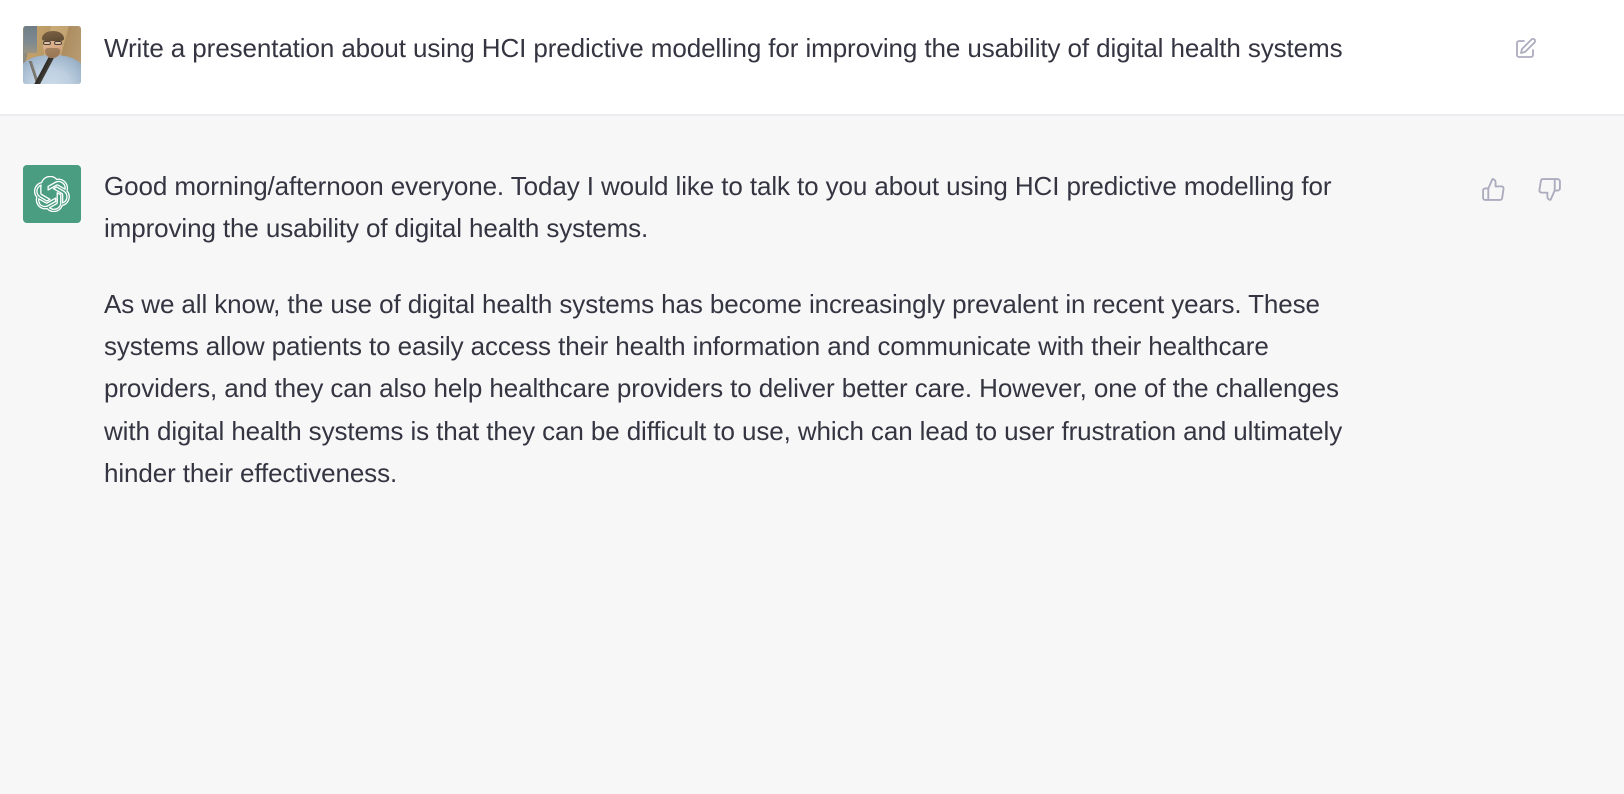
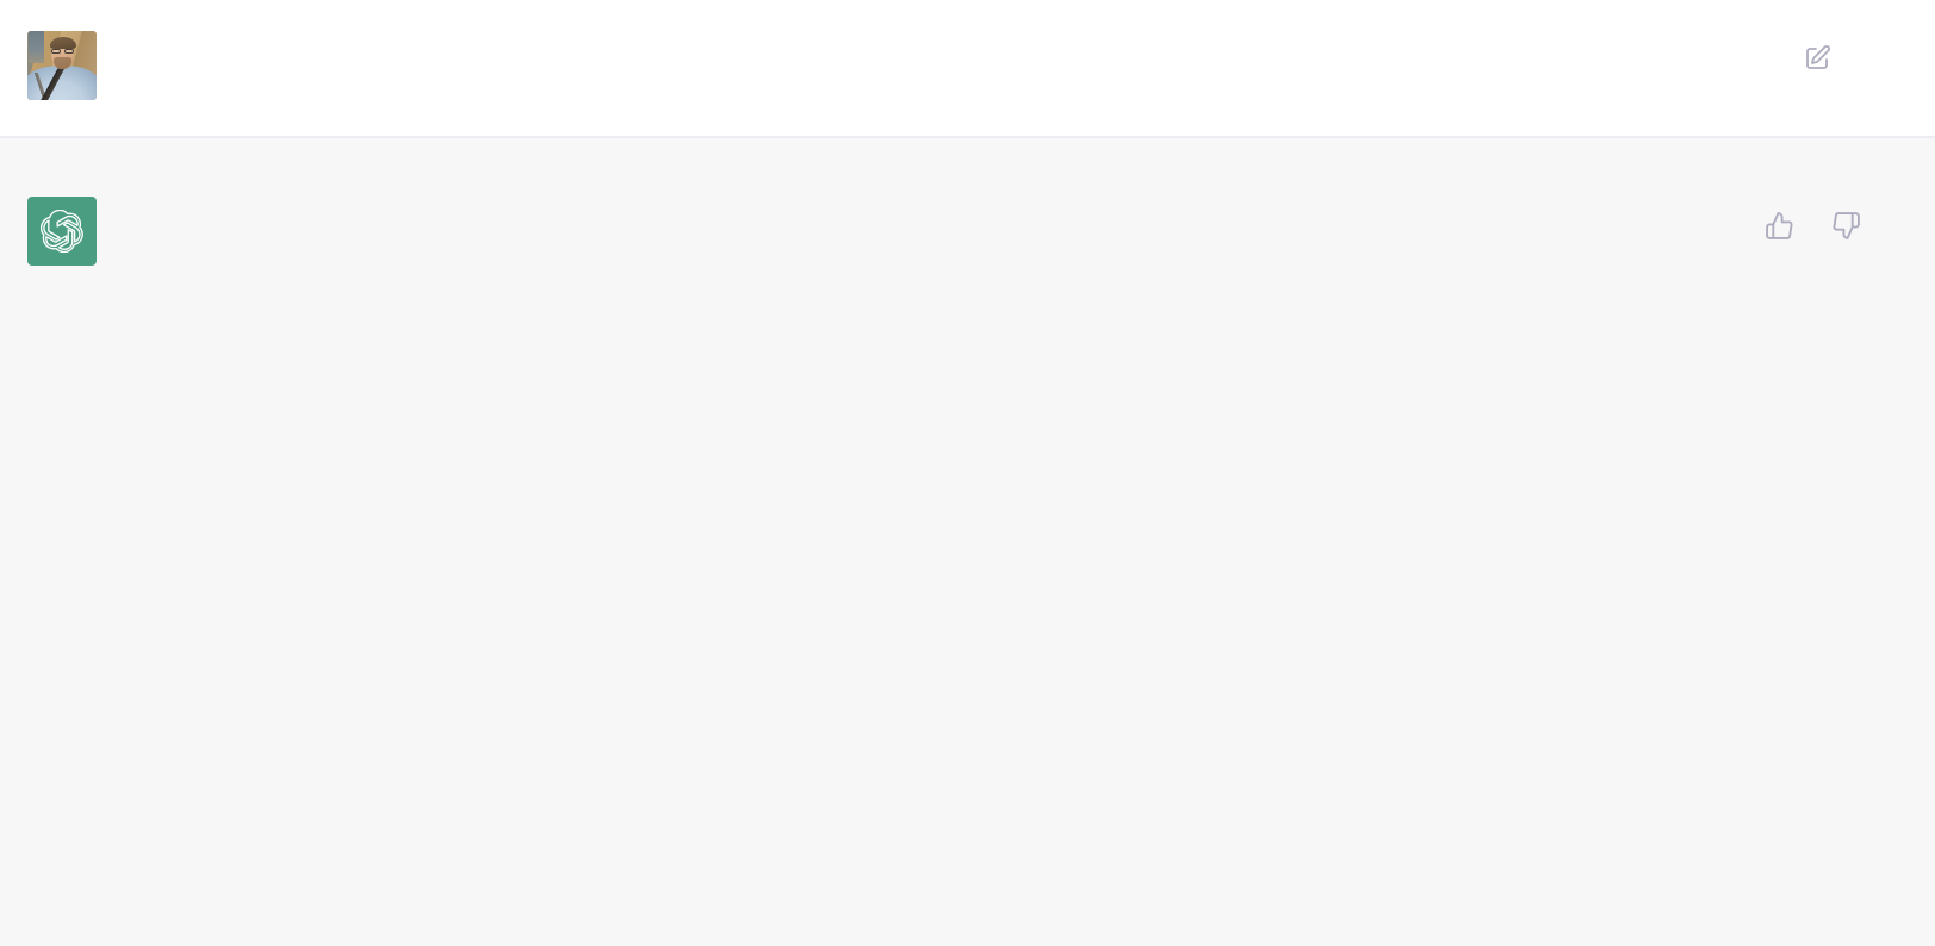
- Write a presentation about using HCI predictive modelling for improving the usability of digital health systems
- Good morning/afternoon everyone. Today I would like to talk to you about using HCI predictive modelling for improving the usability of digital health systems.
- As we all know, the use of digital health systems has become increasingly prevalent in recent years. These systems allow patients to easily access their health information and communicate with their healthcare providers, and they can also help healthcare providers to deliver better care. However, one of the challenges with digital health systems is that they can be difficult to use, which can lead to user frustration and ultimately hinder their effectiveness.
